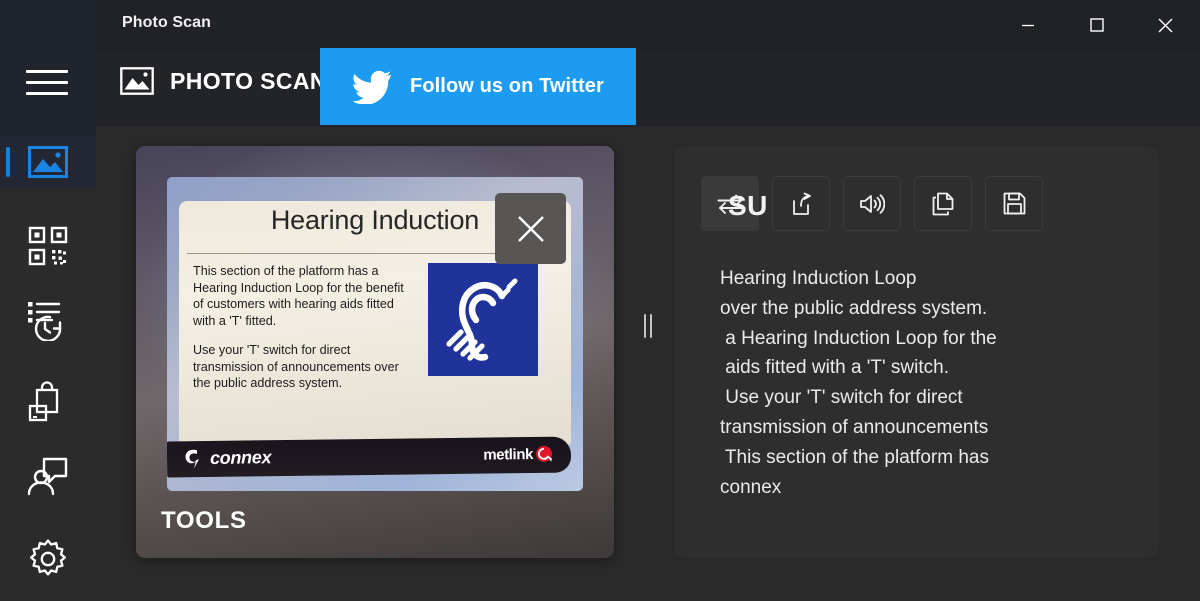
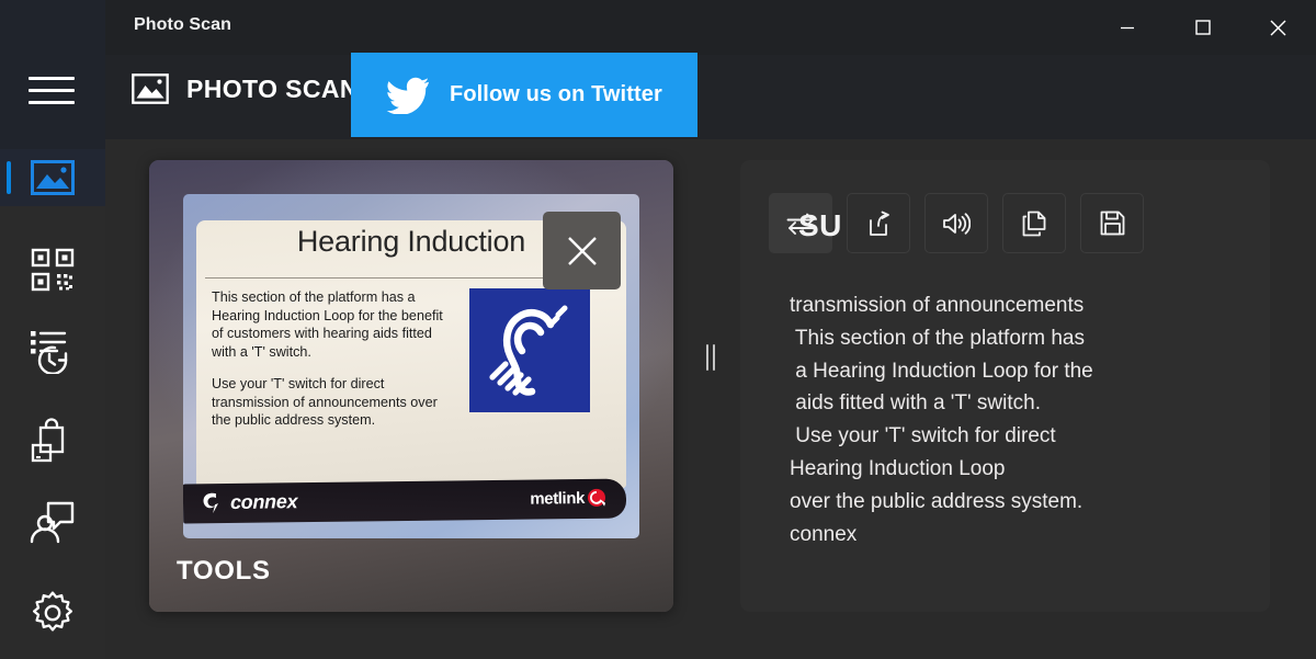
  Photo Scan
  PHOTO SCAN
  Follow us on Twitter
  Hearing Induction
- This section of the platform has a Hearing Induction Loop for the benefit of customers with hearing aids fitted with a 'T' fitted.
+ This section of the platform has a Hearing Induction Loop for the benefit of customers with hearing aids fitted with a 'T' switch.
  Use your 'T' switch for direct transmission of announcements over the public address system.
  connex
  metlink
  TOOLS
  SU
- Hearing Induction Loop
+ transmission of announcements
- over the public address system.
+ This section of the platform has
  a Hearing Induction Loop for the
  aids fitted with a 'T' switch.
  Use your 'T' switch for direct
- transmission of announcements
+ Hearing Induction Loop
- This section of the platform has
+ over the public address system.
  connex
